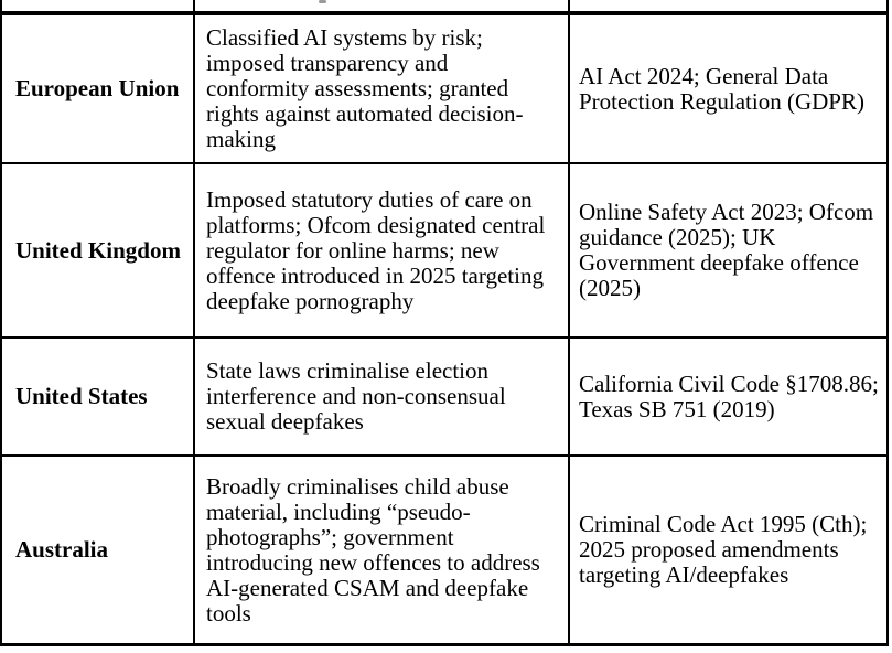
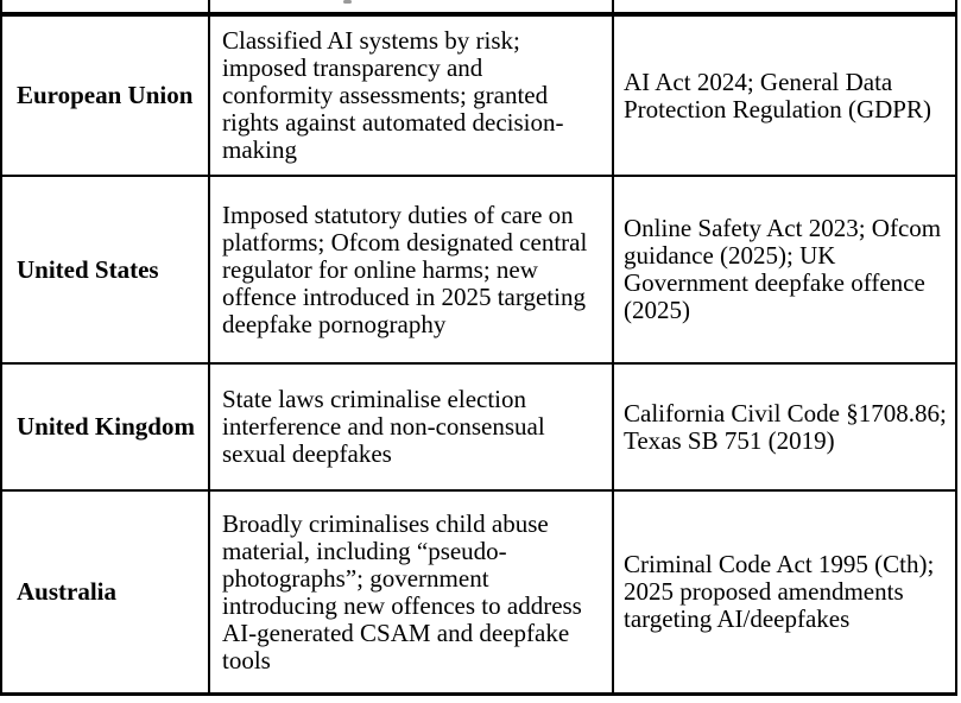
  European Union
  Classified AI systems by risk;
  imposed transparency and
  conformity assessments; granted
  rights against automated decision-
  making
  AI Act 2024; General Data
  Protection Regulation (GDPR)
- United Kingdom
+ United States
  Imposed statutory duties of care on
  platforms; Ofcom designated central
  regulator for online harms; new
  offence introduced in 2025 targeting
  deepfake pornography
  Online Safety Act 2023; Ofcom
  guidance (2025); UK
  Government deepfake offence
  (2025)
- United States
+ United Kingdom
  State laws criminalise election
  interference and non-consensual
  sexual deepfakes
  California Civil Code §1708.86;
  Texas SB 751 (2019)
  Australia
  Broadly criminalises child abuse
  material, including “pseudo-
  photographs”; government
  introducing new offences to address
  AI-generated CSAM and deepfake
  tools
  Criminal Code Act 1995 (Cth);
  2025 proposed amendments
  targeting AI/deepfakes
